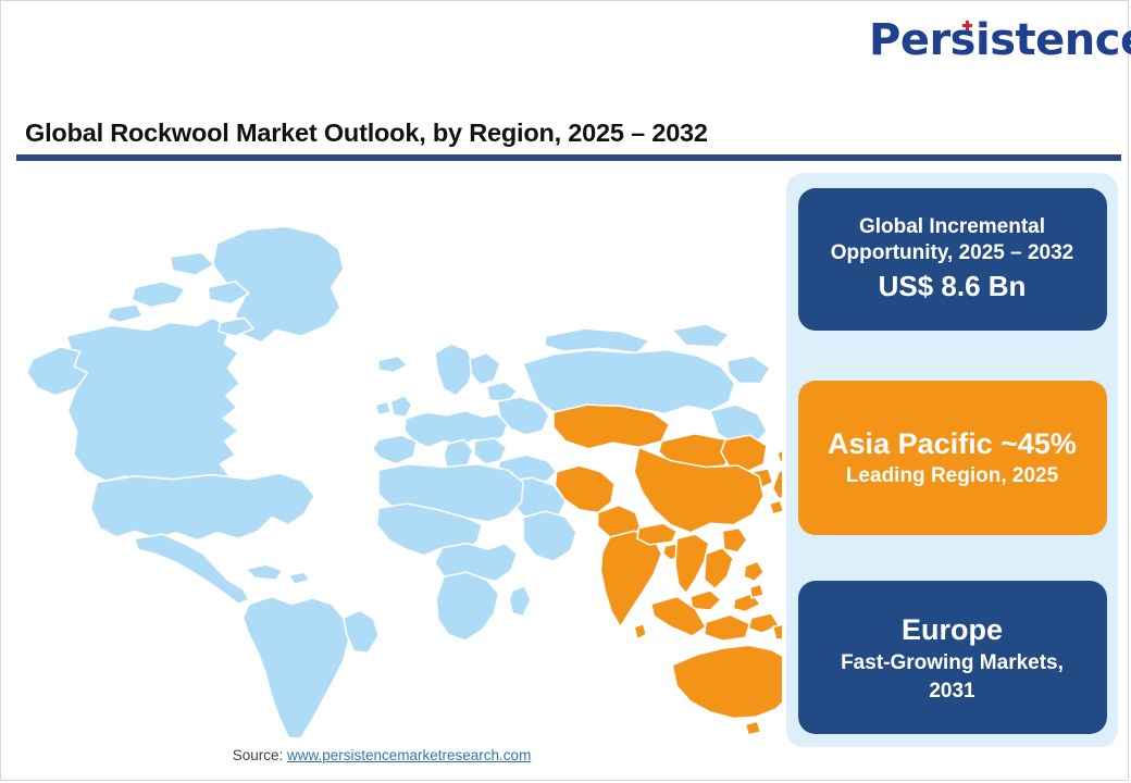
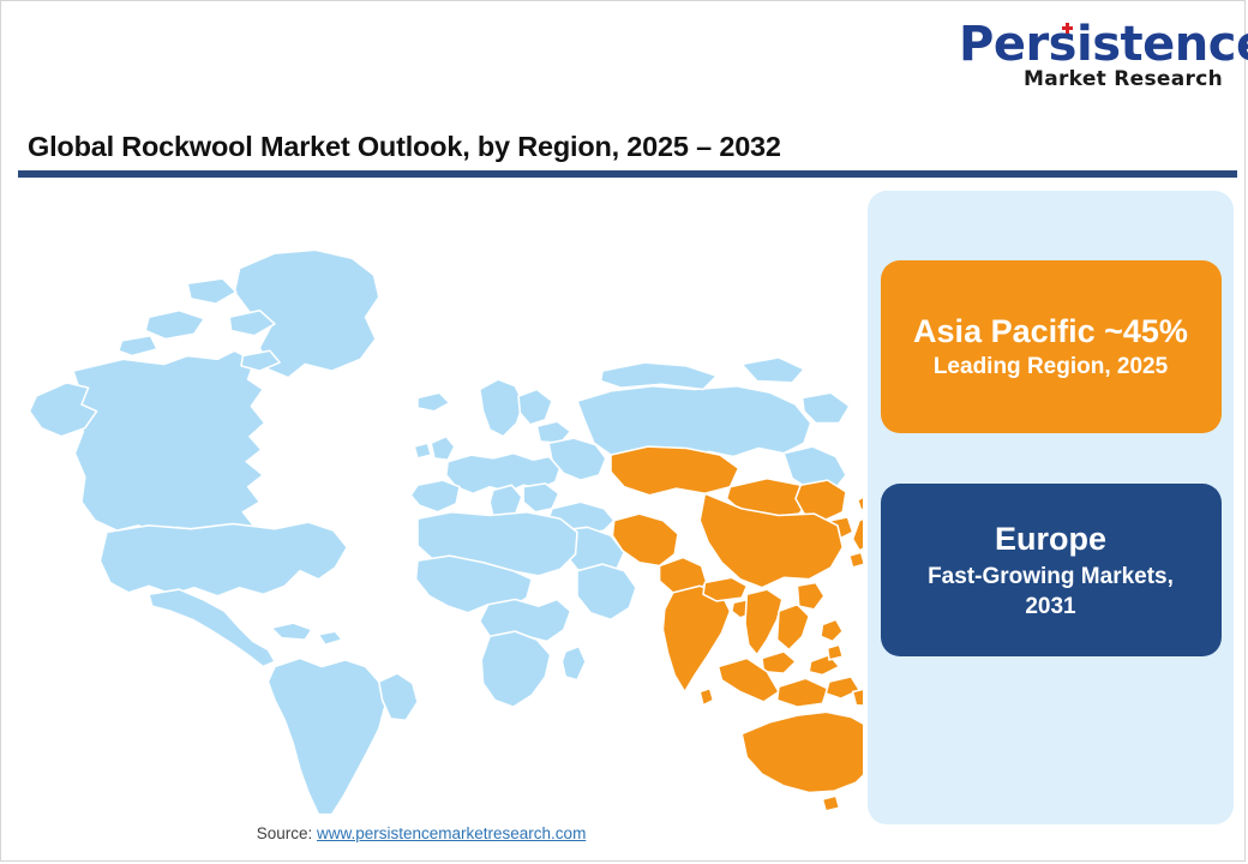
  Persistenc
+ Market Research
  Global Rockwool Market Outlook, by Region, 2025 – 2032
- Global Incremental
- Opportunity, 2025 – 2032
- US$ 8.6 Bn
  Asia Pacific ~45%
  Leading Region, 2025
  Europe
  Fast-Growing Markets,
  2031
  Source: www.persistencemarketresearch.com
